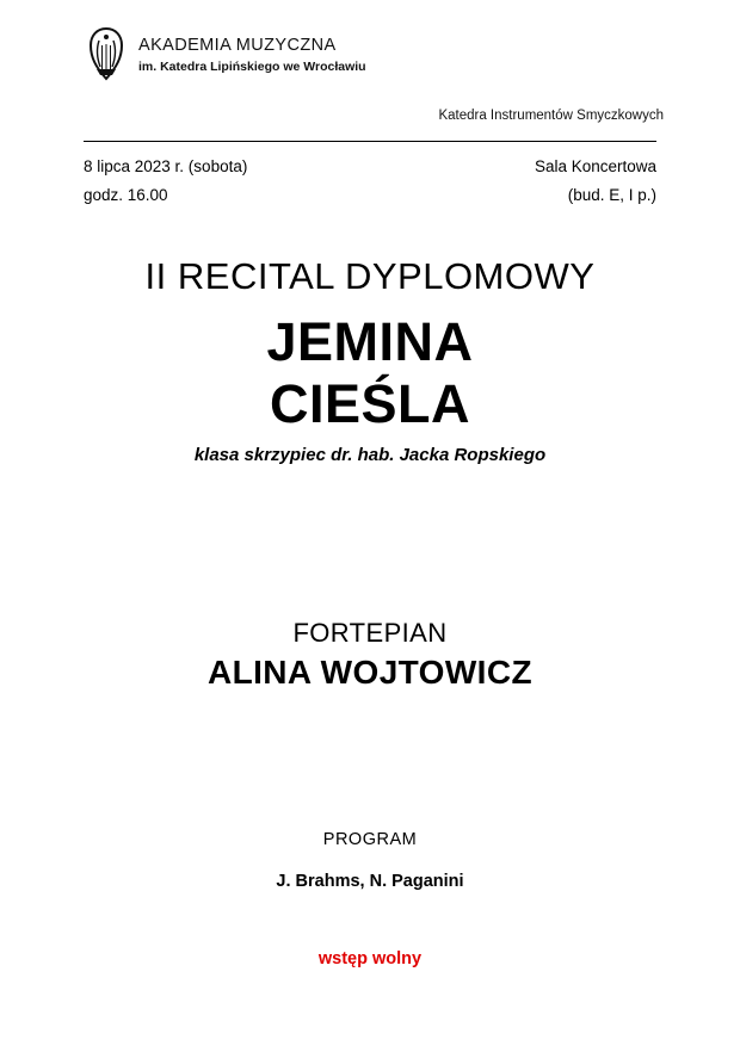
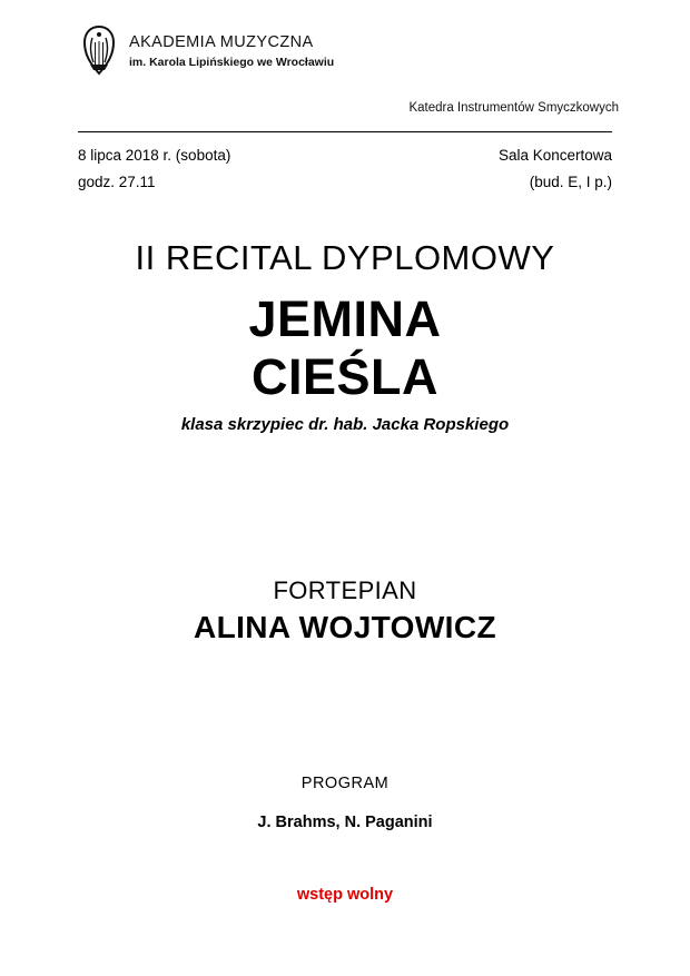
  AKADEMIA MUZYCZNA
- im. Katedra Lipińskiego we Wrocławiu
+ im. Karola Lipińskiego we Wrocławiu
  Katedra Instrumentów Smyczkowych
- 8 lipca 2023 r. (sobota)
+ 8 lipca 2018 r. (sobota)
- godz. 16.00
+ godz. 27.11
  Sala Koncertowa
  (bud. E, I p.)
  II RECITAL DYPLOMOWY
  JEMINA
  CIEŚLA
  klasa skrzypiec dr. hab. Jacka Ropskiego
  FORTEPIAN
  ALINA WOJTOWICZ
  PROGRAM
  J. Brahms, N. Paganini
  wstęp wolny
